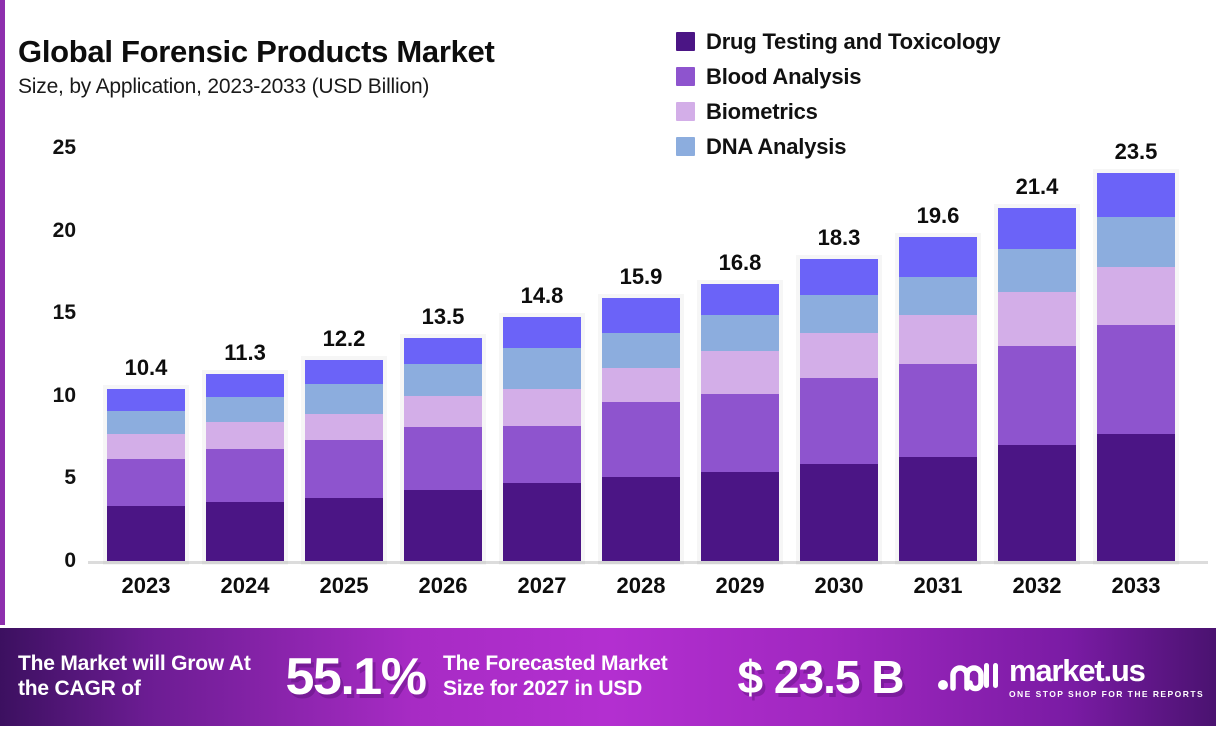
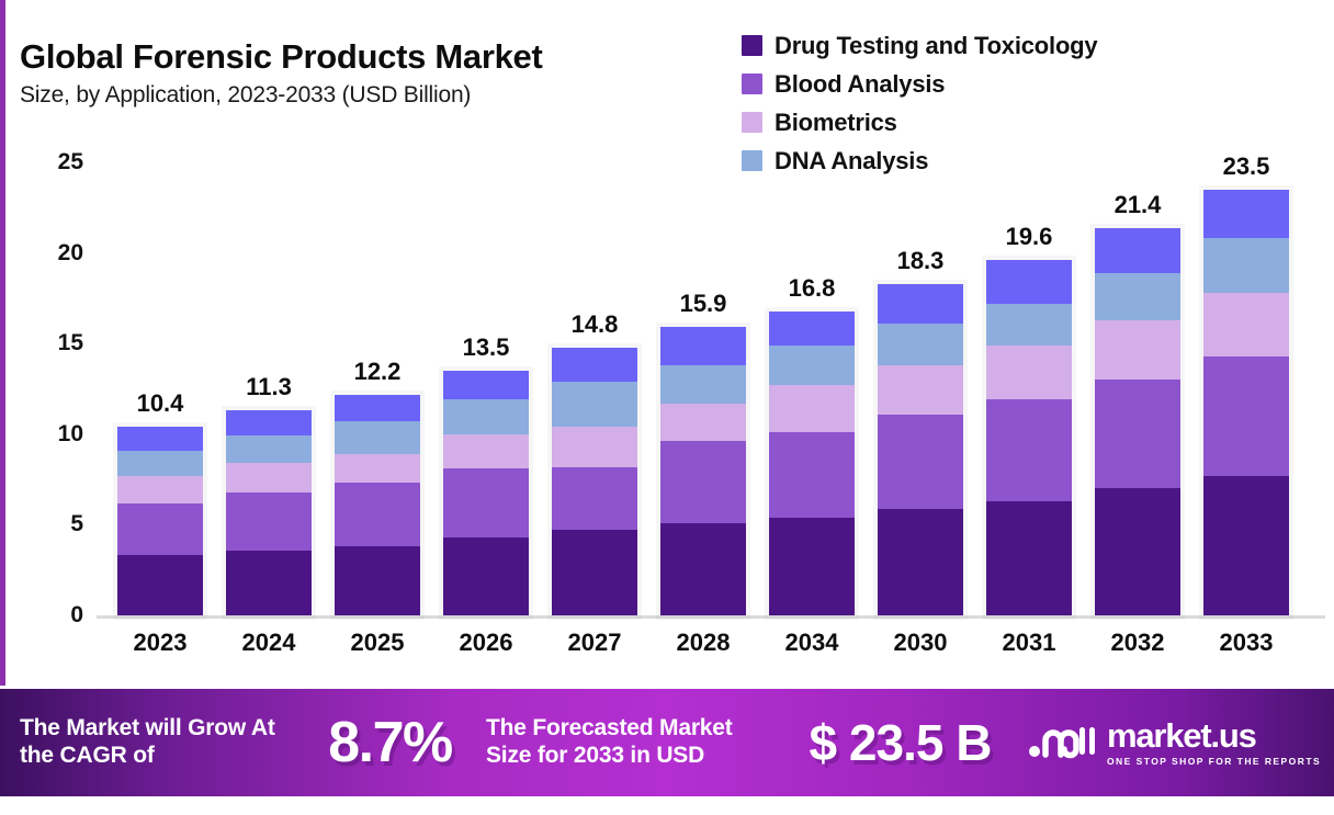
  Global Forensic Products Market
  Size, by Application, 2023-2033 (USD Billion)
  Drug Testing and Toxicology
  Blood Analysis
  Biometrics
  DNA Analysis
  0
  5
  10
  15
  20
  25
  10.4
  2023
  11.3
  2024
  12.2
  2025
  13.5
  2026
  14.8
  2027
  15.9
  2028
  16.8
- 2029
+ 2034
  18.3
  2030
  19.6
  2031
  21.4
  2032
  23.5
  2033
  The Market will Grow At the CAGR of
- 55.1%
+ 8.7%
- The Forecasted Market Size for 2027 in USD
+ The Forecasted Market Size for 2033 in USD
  $ 23.5 B
  market.us
  ONE STOP SHOP FOR THE REPORTS
